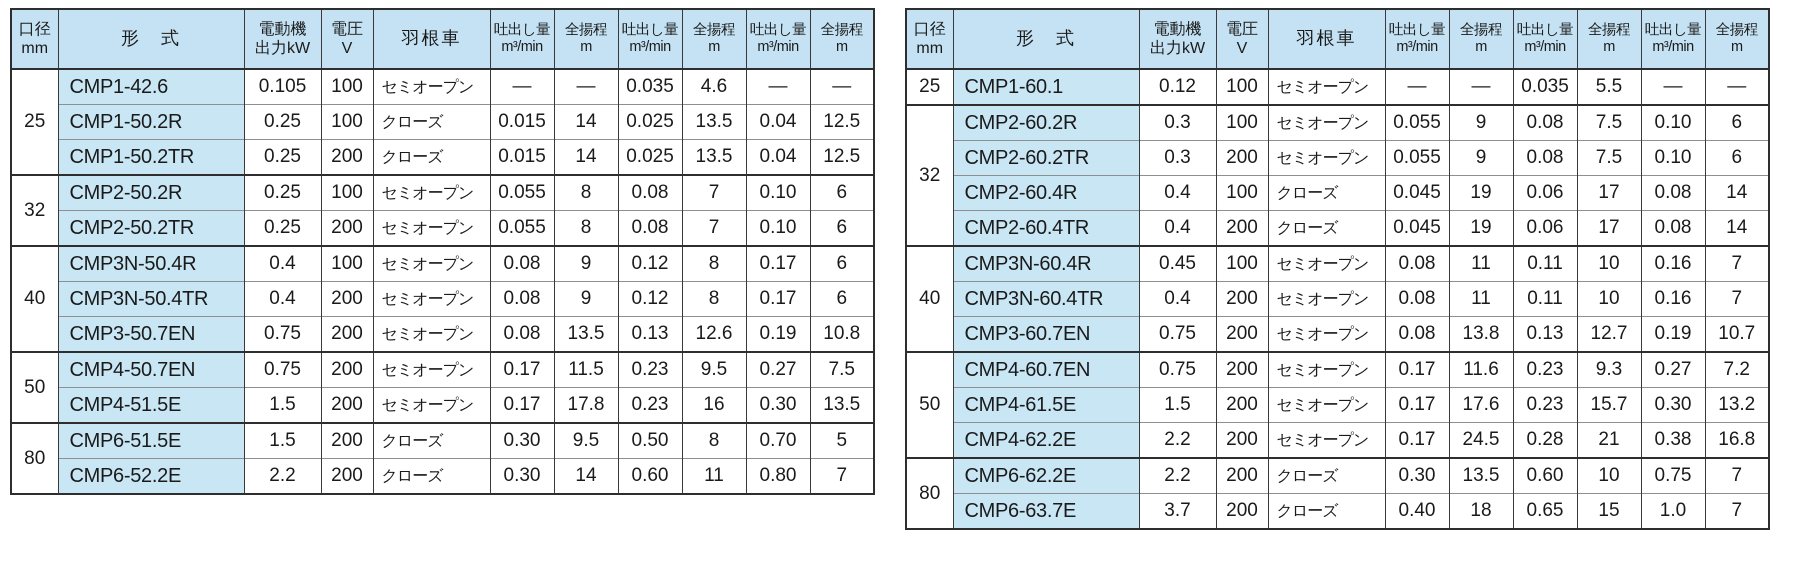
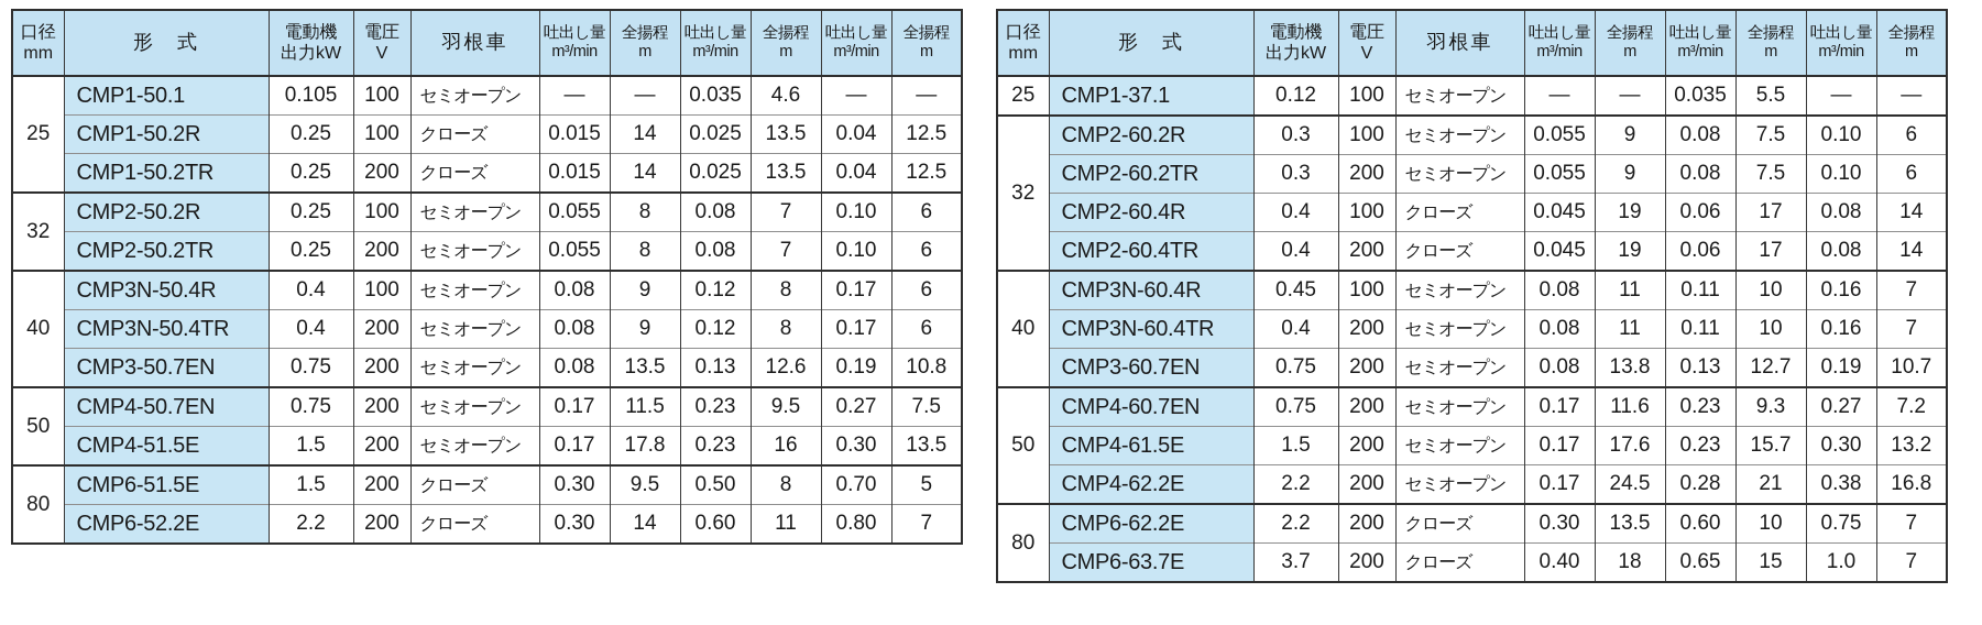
  口径mm	形 式	電動機出力kW	電圧V	羽根車	吐出し量m³/min	全揚程m	吐出し量m³/min	全揚程m	吐出し量m³/min	全揚程m
- 25	CMP1-42.6	0.105	100	セミオープン	—	—	0.035	4.6	—	—
+ 25	CMP1-50.1	0.105	100	セミオープン	—	—	0.035	4.6	—	—
  CMP1-50.2R	0.25	100	クローズ	0.015	14	0.025	13.5	0.04	12.5
  CMP1-50.2TR	0.25	200	クローズ	0.015	14	0.025	13.5	0.04	12.5
  32	CMP2-50.2R	0.25	100	セミオープン	0.055	8	0.08	7	0.10	6
  CMP2-50.2TR	0.25	200	セミオープン	0.055	8	0.08	7	0.10	6
  40	CMP3N-50.4R	0.4	100	セミオープン	0.08	9	0.12	8	0.17	6
  CMP3N-50.4TR	0.4	200	セミオープン	0.08	9	0.12	8	0.17	6
  CMP3-50.7EN	0.75	200	セミオープン	0.08	13.5	0.13	12.6	0.19	10.8
  50	CMP4-50.7EN	0.75	200	セミオープン	0.17	11.5	0.23	9.5	0.27	7.5
  CMP4-51.5E	1.5	200	セミオープン	0.17	17.8	0.23	16	0.30	13.5
  80	CMP6-51.5E	1.5	200	クローズ	0.30	9.5	0.50	8	0.70	5
  CMP6-52.2E	2.2	200	クローズ	0.30	14	0.60	11	0.80	7
  口径mm	形 式	電動機出力kW	電圧V	羽根車	吐出し量m³/min	全揚程m	吐出し量m³/min	全揚程m	吐出し量m³/min	全揚程m
- 25	CMP1-60.1	0.12	100	セミオープン	—	—	0.035	5.5	—	—
+ 25	CMP1-37.1	0.12	100	セミオープン	—	—	0.035	5.5	—	—
  32	CMP2-60.2R	0.3	100	セミオープン	0.055	9	0.08	7.5	0.10	6
  CMP2-60.2TR	0.3	200	セミオープン	0.055	9	0.08	7.5	0.10	6
  CMP2-60.4R	0.4	100	クローズ	0.045	19	0.06	17	0.08	14
  CMP2-60.4TR	0.4	200	クローズ	0.045	19	0.06	17	0.08	14
  40	CMP3N-60.4R	0.45	100	セミオープン	0.08	11	0.11	10	0.16	7
  CMP3N-60.4TR	0.4	200	セミオープン	0.08	11	0.11	10	0.16	7
  CMP3-60.7EN	0.75	200	セミオープン	0.08	13.8	0.13	12.7	0.19	10.7
  50	CMP4-60.7EN	0.75	200	セミオープン	0.17	11.6	0.23	9.3	0.27	7.2
  CMP4-61.5E	1.5	200	セミオープン	0.17	17.6	0.23	15.7	0.30	13.2
  CMP4-62.2E	2.2	200	セミオープン	0.17	24.5	0.28	21	0.38	16.8
  80	CMP6-62.2E	2.2	200	クローズ	0.30	13.5	0.60	10	0.75	7
  CMP6-63.7E	3.7	200	クローズ	0.40	18	0.65	15	1.0	7
